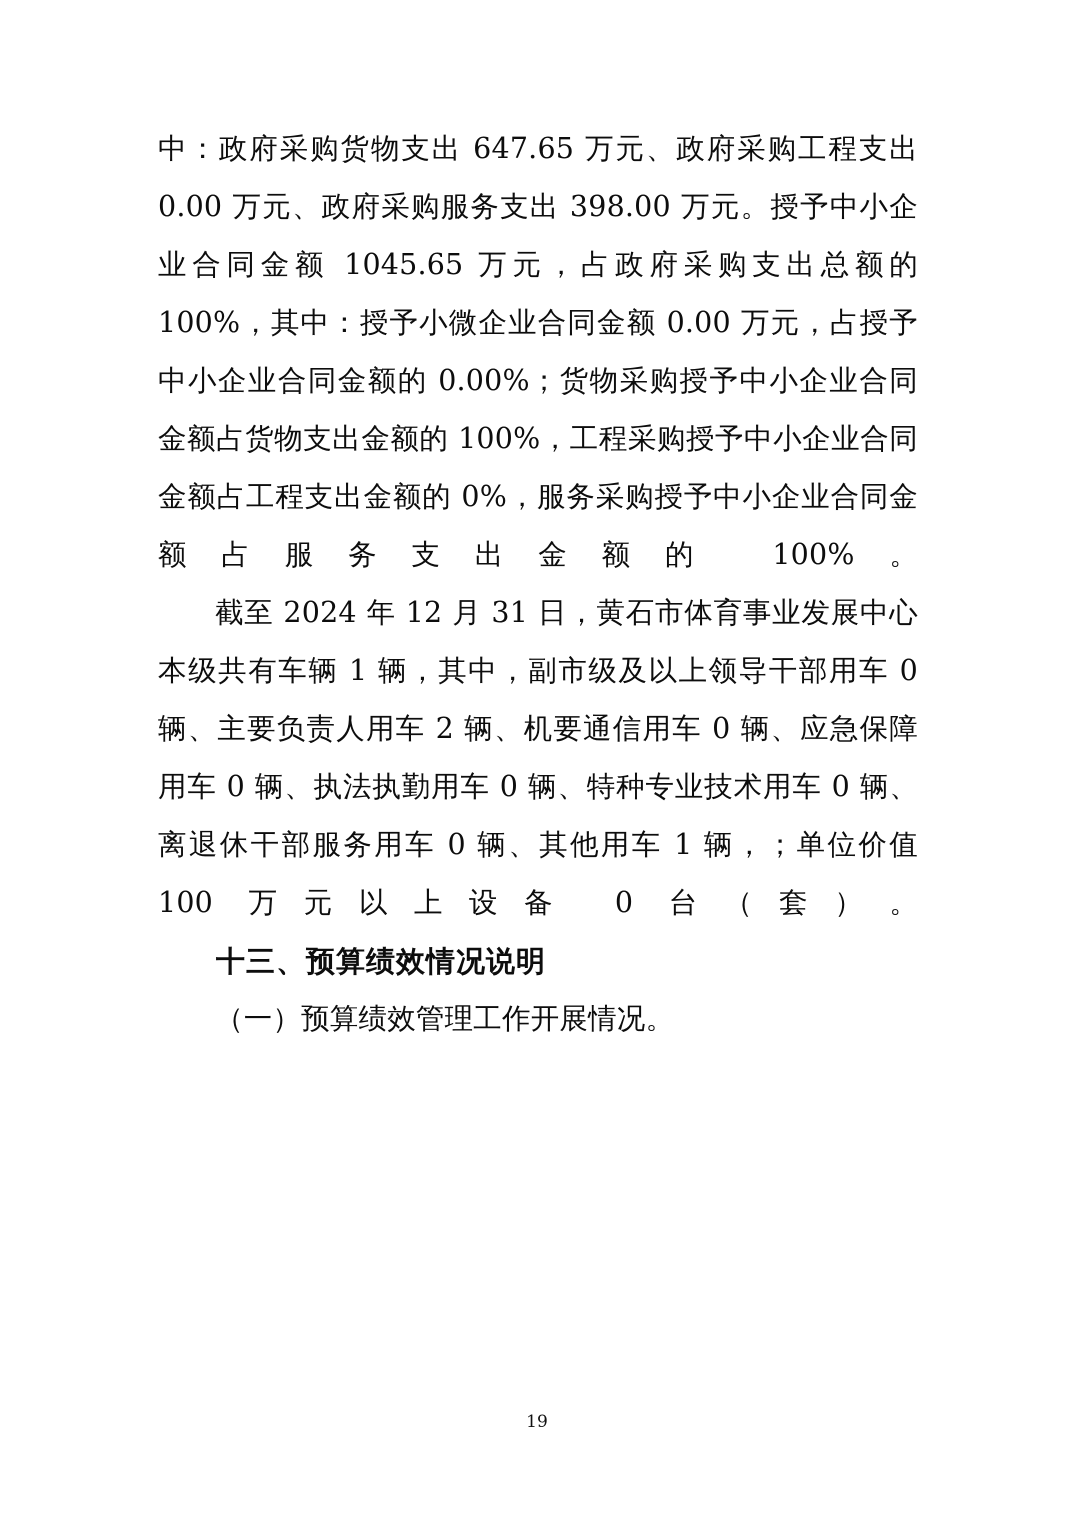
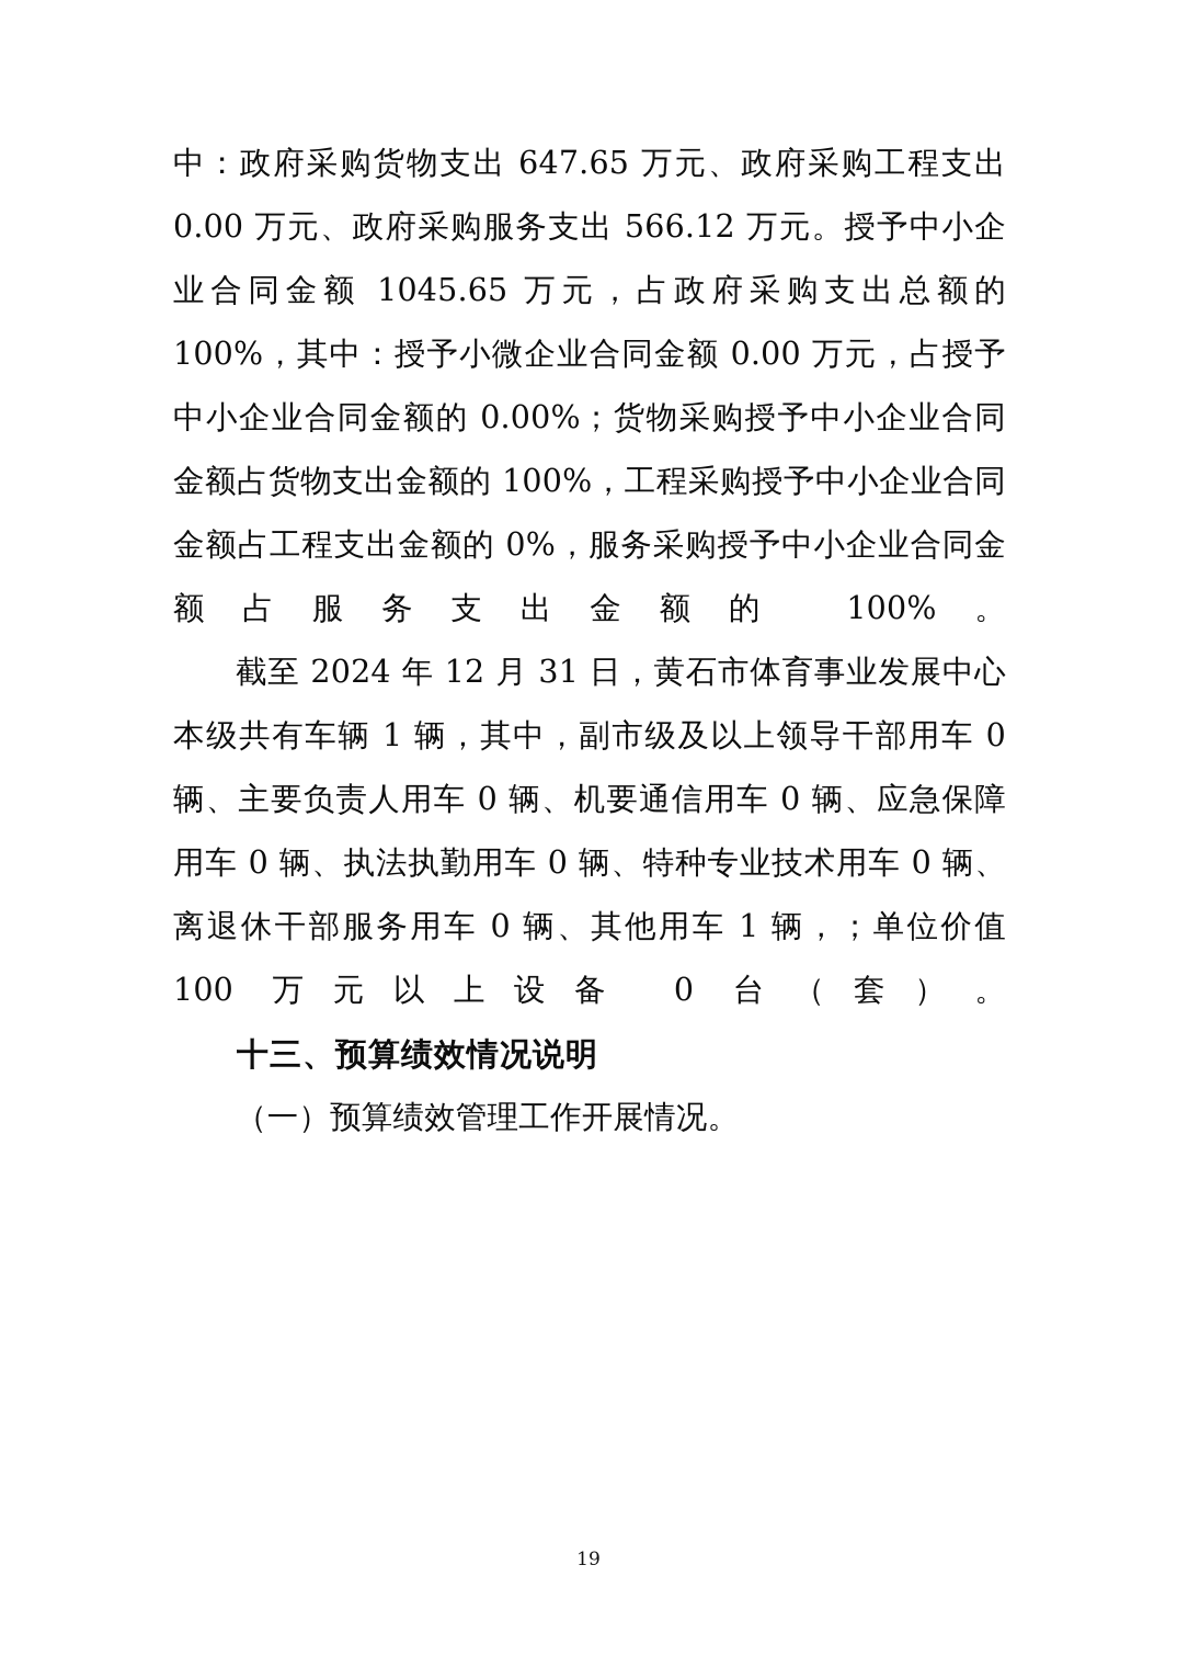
- 中：政府采购货物支出 647.65 万元、政府采购工程支出 0.00 万元、政府采购服务支出 398.00 万元。授予中小企业合同金额 1045.65 万元，占政府采购支出总额的 100%，其中：授予小微企业合同金额 0.00 万元，占授予中小企业合同金额的 0.00%；货物采购授予中小企业合同金额占货物支出金额的 100%，工程采购授予中小企业合同金额占工程支出金额的 0%，服务采购授予中小企业合同金额占服务支出金额的 100%。
+ 中：政府采购货物支出 647.65 万元、政府采购工程支出 0.00 万元、政府采购服务支出 566.12 万元。授予中小企业合同金额 1045.65 万元，占政府采购支出总额的 100%，其中：授予小微企业合同金额 0.00 万元，占授予中小企业合同金额的 0.00%；货物采购授予中小企业合同金额占货物支出金额的 100%，工程采购授予中小企业合同金额占工程支出金额的 0%，服务采购授予中小企业合同金额占服务支出金额的 100%。
- 截至 2024 年 12 月 31 日，黄石市体育事业发展中心本级共有车辆 1 辆，其中，副市级及以上领导干部用车 0 辆、主要负责人用车 2 辆、机要通信用车 0 辆、应急保障用车 0 辆、执法执勤用车 0 辆、特种专业技术用车 0 辆、离退休干部服务用车 0 辆、其他用车 1 辆，；单位价值 100 万元以上设备 0 台（套）。
+ 截至 2024 年 12 月 31 日，黄石市体育事业发展中心本级共有车辆 1 辆，其中，副市级及以上领导干部用车 0 辆、主要负责人用车 0 辆、机要通信用车 0 辆、应急保障用车 0 辆、执法执勤用车 0 辆、特种专业技术用车 0 辆、离退休干部服务用车 0 辆、其他用车 1 辆，；单位价值 100 万元以上设备 0 台（套）。
  十三、预算绩效情况说明
  （一）预算绩效管理工作开展情况。
  19
